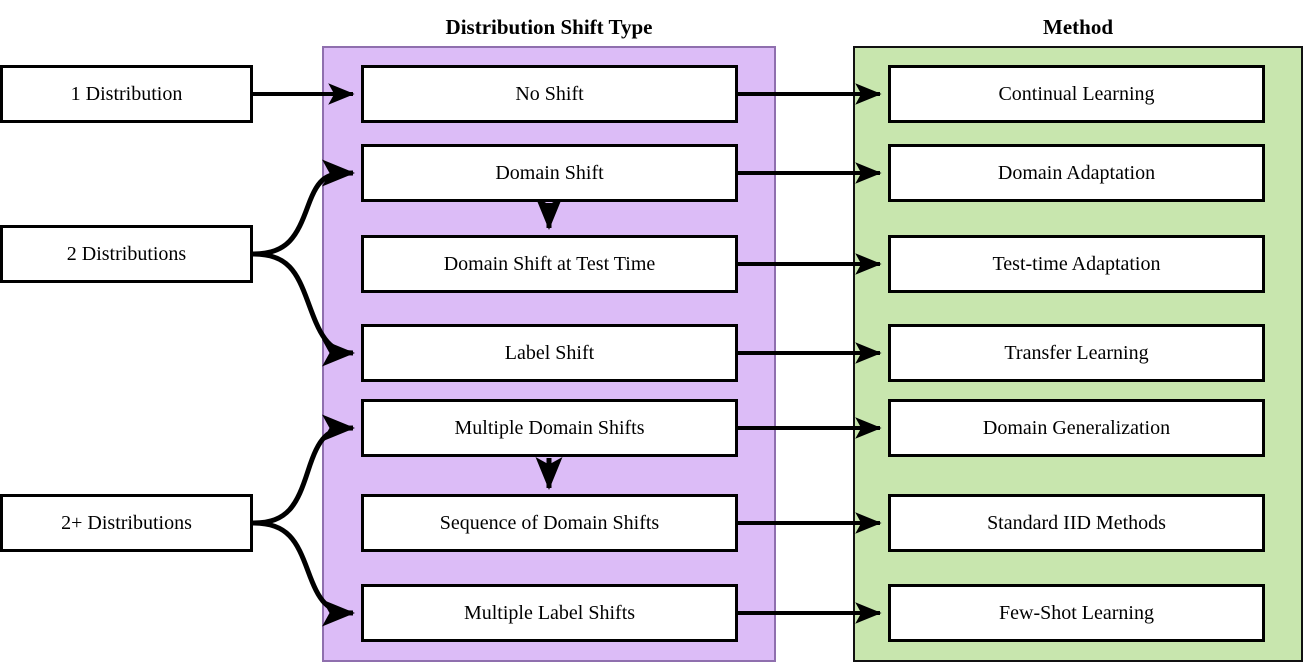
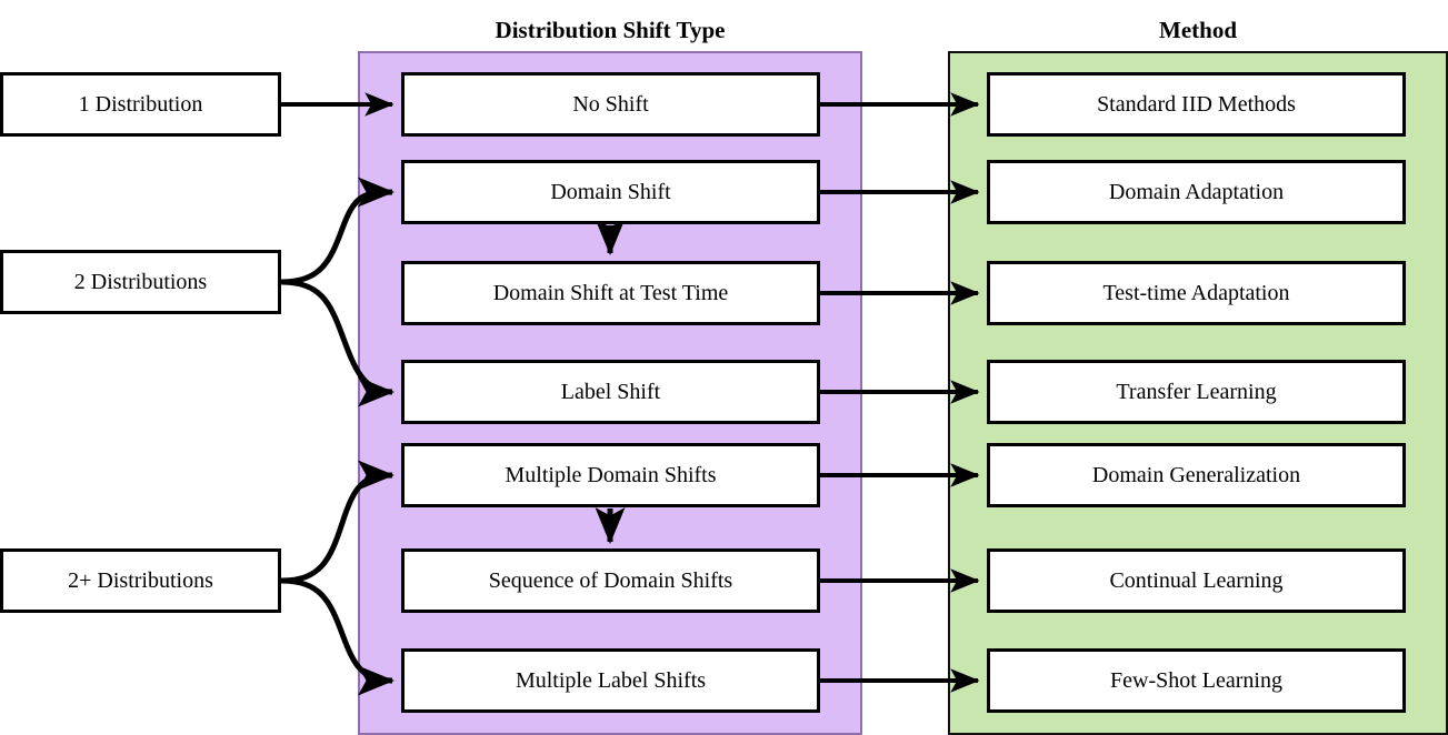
  Distribution Shift Type
  Method
  1 Distribution
  2 Distributions
  2+ Distributions
  No Shift
  Domain Shift
  Domain Shift at Test Time
  Label Shift
  Multiple Domain Shifts
  Sequence of Domain Shifts
  Multiple Label Shifts
- Continual Learning
+ Standard IID Methods
  Domain Adaptation
  Test-time Adaptation
  Transfer Learning
  Domain Generalization
- Standard IID Methods
+ Continual Learning
  Few-Shot Learning
